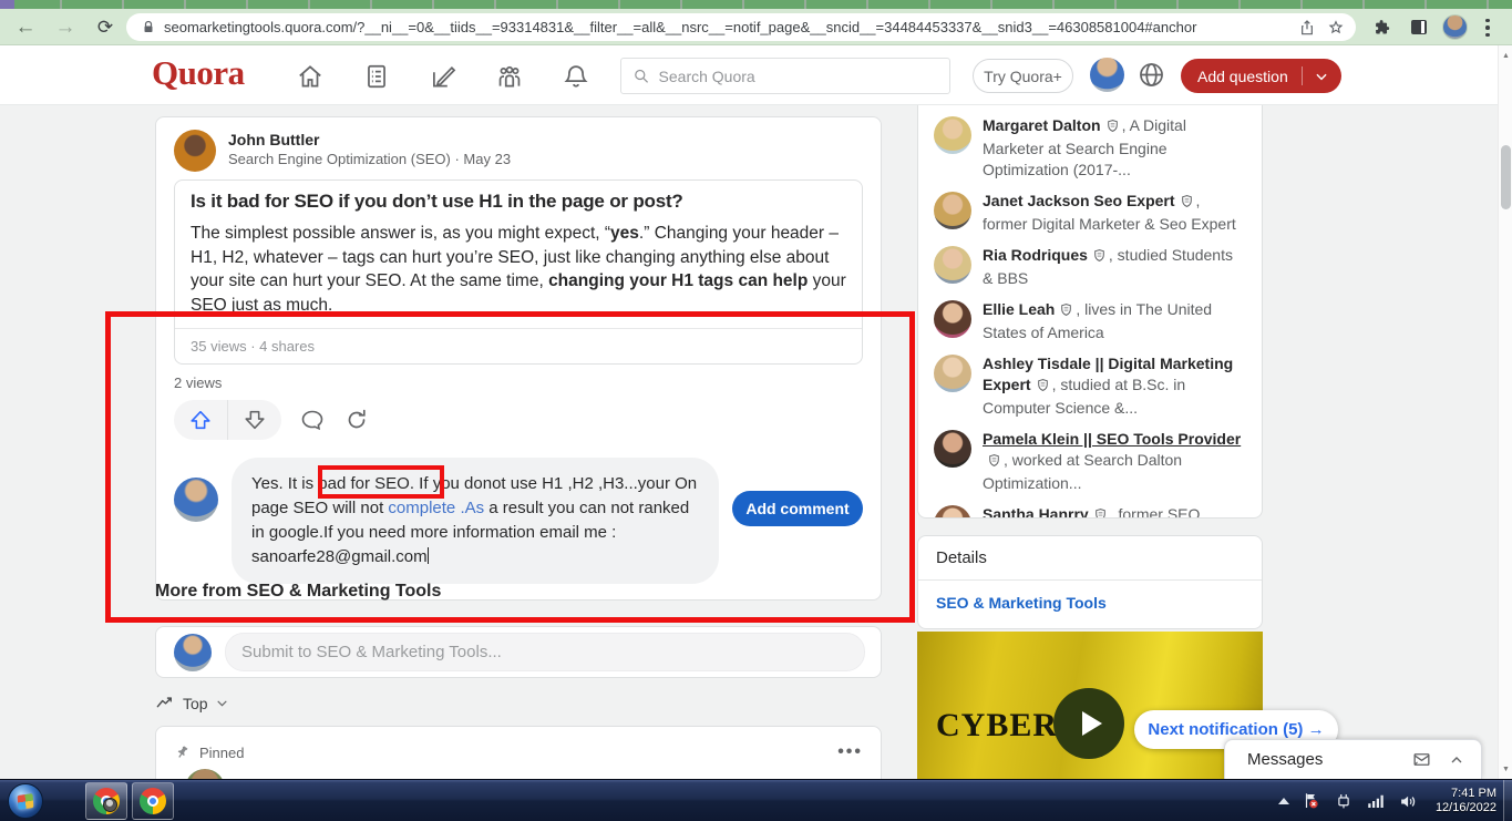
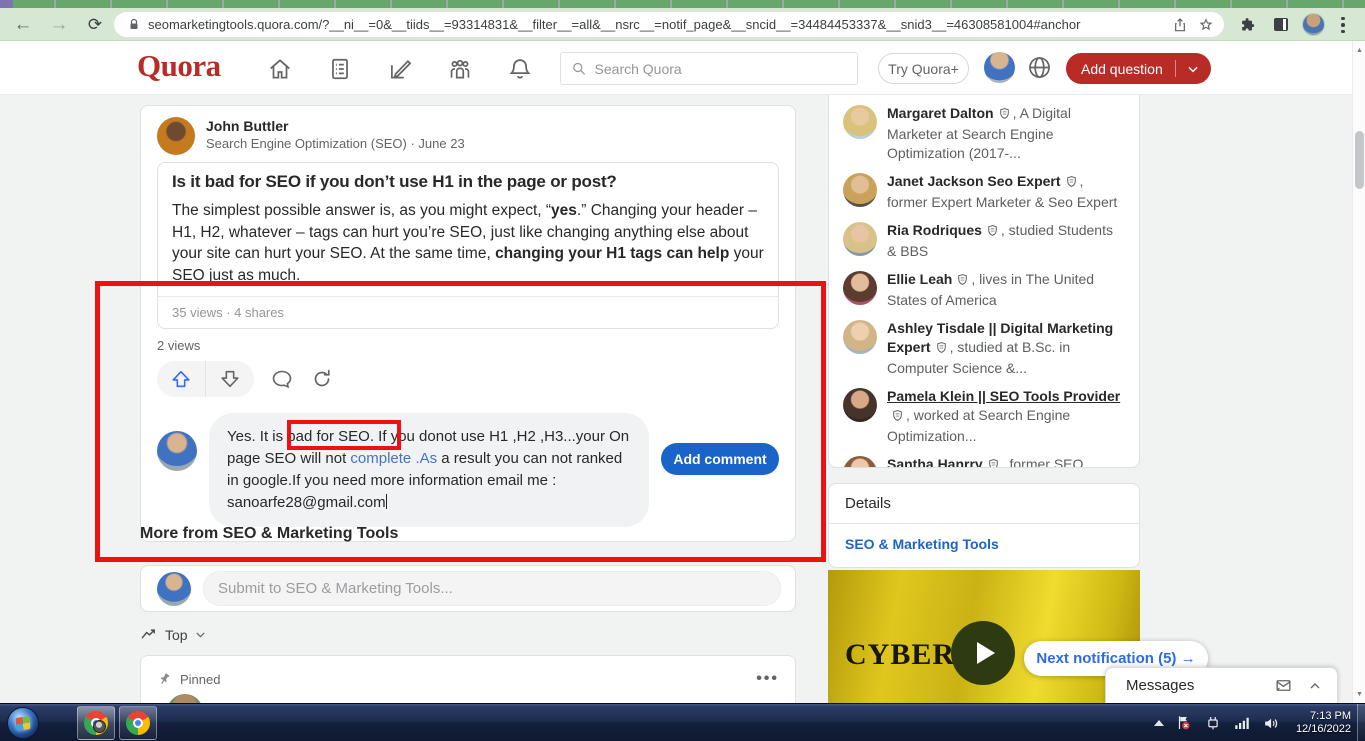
  ←
  →
  ⟳
  seomarketingtools.quora.com/?__ni__=0&__tiids__=93314831&__filter__=all&__nsrc__=notif_page&__sncid__=34484453337&__snid3__=46308581004#anchor
  Quora
  Search Quora
  Try Quora+
  Add question
  John Buttler
- Search Engine Optimization (SEO) · May 23
+ Search Engine Optimization (SEO) · June 23
  Is it bad for SEO if you don’t use H1 in the page or post?
  The simplest possible answer is, as you might expect, “yes.” Changing your header – H1, H2, whatever – tags can hurt you’re SEO, just like changing anything else about your site can hurt your SEO. At the same time, changing your H1 tags can help your SEO just as much.
  35 views · 4 shares
  2 views
  Yes. It is bad for SEO. If you donot use H1 ,H2 ,H3...your On page SEO will not complete .As a result you can not ranked in google.If you need more information email me : sanoarfe28@gmail.com
  Add comment
  More from SEO & Marketing Tools
  Submit to SEO & Marketing Tools...
  Top
  Pinned
  •••
  Margaret Dalton , A Digital Marketer at Search Engine Optimization (2017-...
- Janet Jackson Seo Expert , former Digital Marketer & Seo Expert
+ Janet Jackson Seo Expert , former Expert Marketer & Seo Expert
  Ria Rodriques , studied Students & BBS
  Ellie Leah , lives in The United States of America
  Ashley Tisdale || Digital Marketing Expert , studied at B.Sc. in Computer Science &...
- Pamela Klein || SEO Tools Provider, worked at Search Dalton Optimization...
+ Pamela Klein || SEO Tools Provider, worked at Search Engine Optimization...
  Details
  SEO & Marketing Tools
  CYBER
  Next notification (5) →
  Messages
- 7:41 PM
+ 7:13 PM
  12/16/2022
